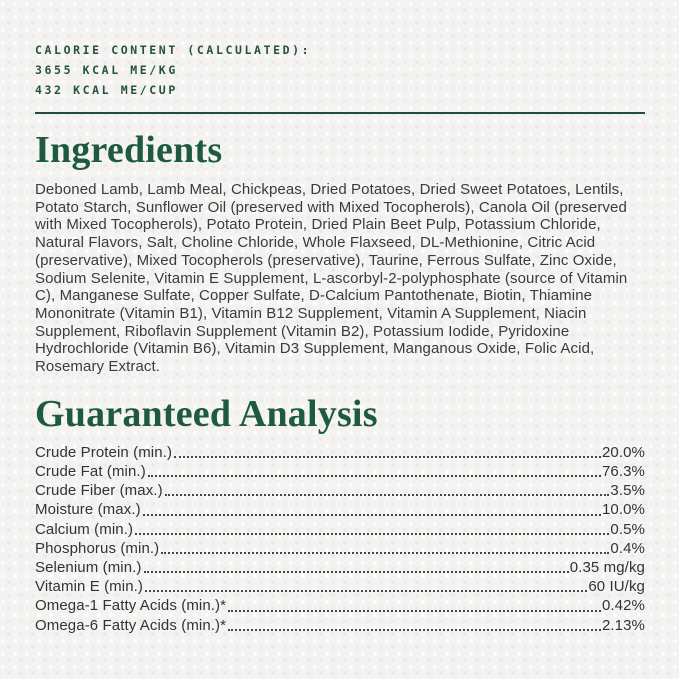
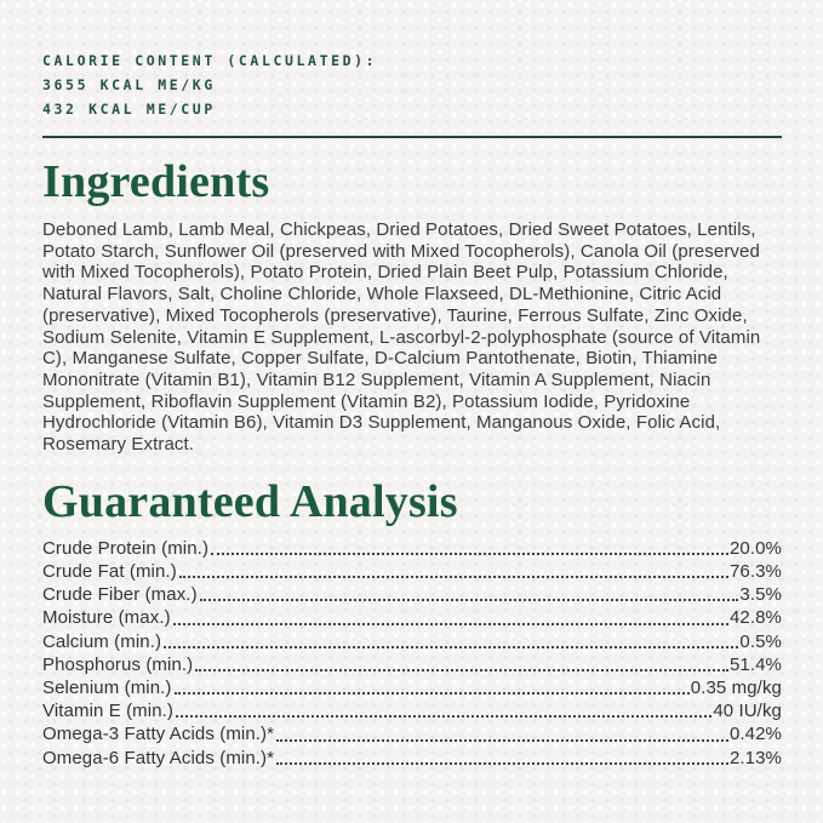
  CALORIE CONTENT (CALCULATED):
  3655 KCAL ME/KG
  432 KCAL ME/CUP
  Ingredients
  Deboned Lamb, Lamb Meal, Chickpeas, Dried Potatoes, Dried Sweet Potatoes, Lentils, Potato Starch, Sunflower Oil (preserved with Mixed Tocopherols), Canola Oil (preserved with Mixed Tocopherols), Potato Protein, Dried Plain Beet Pulp, Potassium Chloride, Natural Flavors, Salt, Choline Chloride, Whole Flaxseed, DL-Methionine, Citric Acid (preservative), Mixed Tocopherols (preservative), Taurine, Ferrous Sulfate, Zinc Oxide, Sodium Selenite, Vitamin E Supplement, L-ascorbyl-2-polyphosphate (source of Vitamin C), Manganese Sulfate, Copper Sulfate, D-Calcium Pantothenate, Biotin, Thiamine Mononitrate (Vitamin B1), Vitamin B12 Supplement, Vitamin A Supplement, Niacin Supplement, Riboflavin Supplement (Vitamin B2), Potassium Iodide, Pyridoxine Hydrochloride (Vitamin B6), Vitamin D3 Supplement, Manganous Oxide, Folic Acid, Rosemary Extract.
  Guaranteed Analysis
  Crude Protein (min.)
  20.0%
  Crude Fat (min.)
  76.3%
  Crude Fiber (max.)
  3.5%
  Moisture (max.)
- 10.0%
+ 42.8%
  Calcium (min.)
  0.5%
  Phosphorus (min.)
- 0.4%
+ 51.4%
  Selenium (min.)
  0.35 mg/kg
  Vitamin E (min.)
- 60 IU/kg
+ 40 IU/kg
- Omega-1 Fatty Acids (min.)*
+ Omega-3 Fatty Acids (min.)*
  0.42%
  Omega-6 Fatty Acids (min.)*
  2.13%
